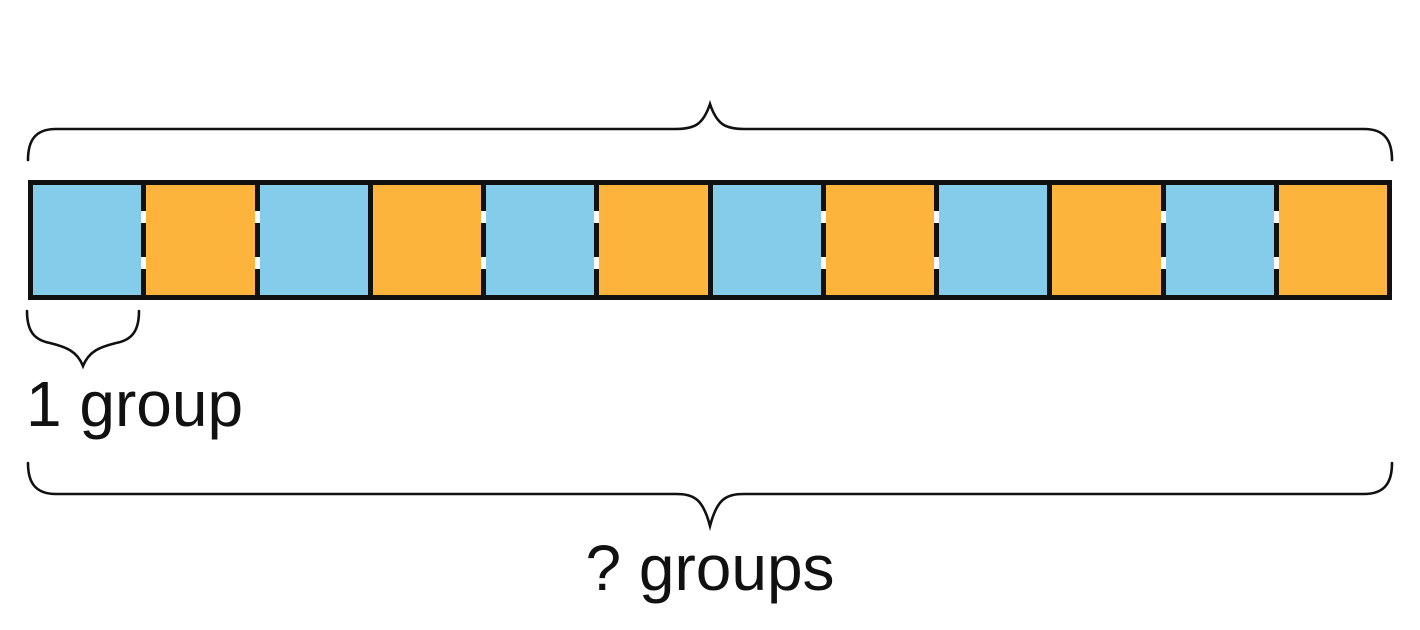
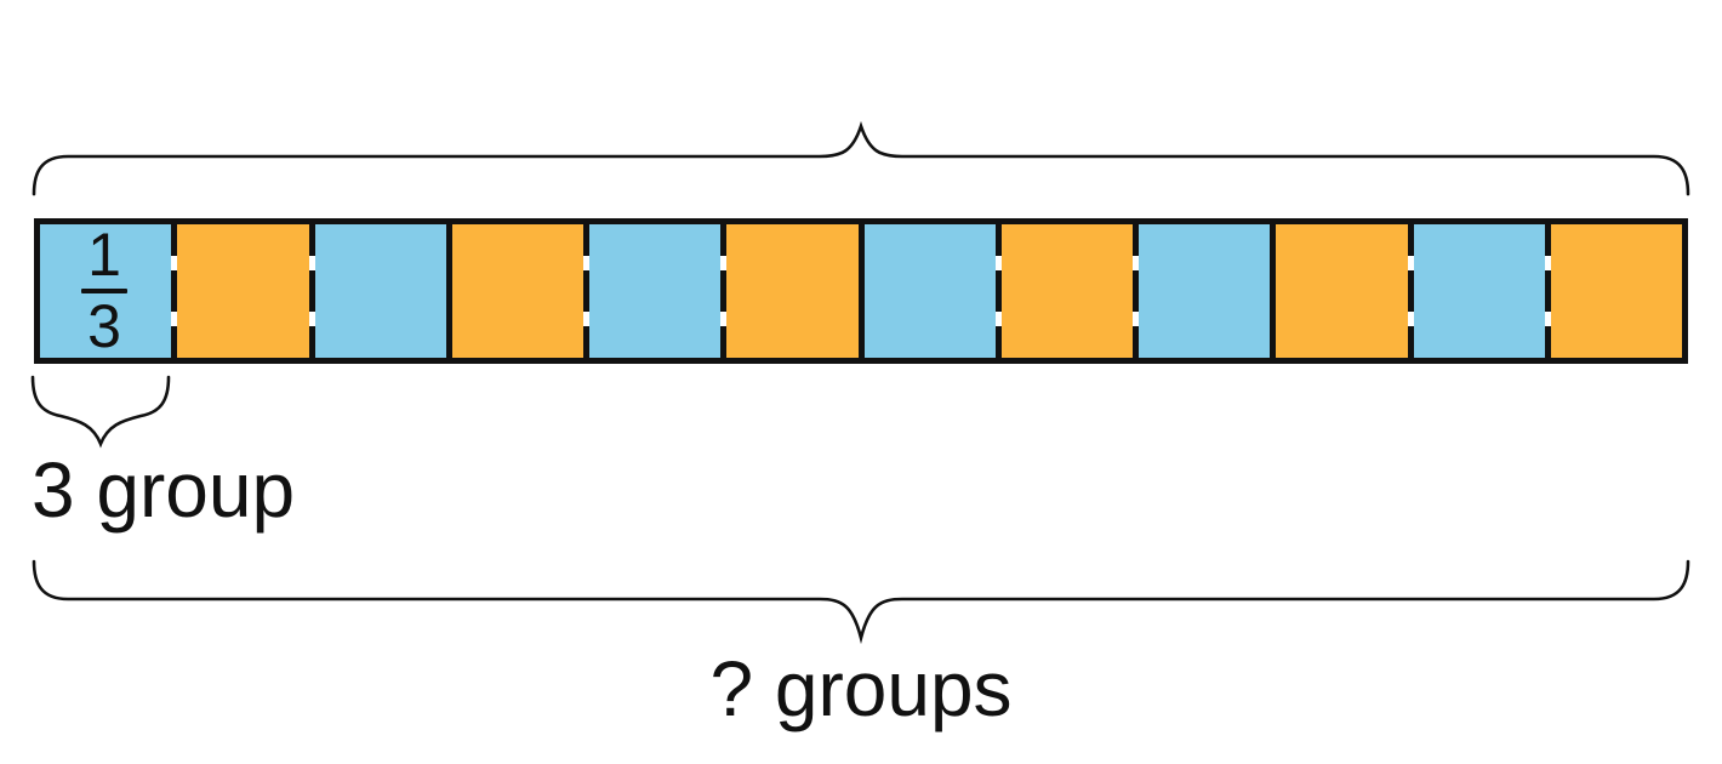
+ 1
+ 3
- 1 group
+ 3 group
  ? groups
